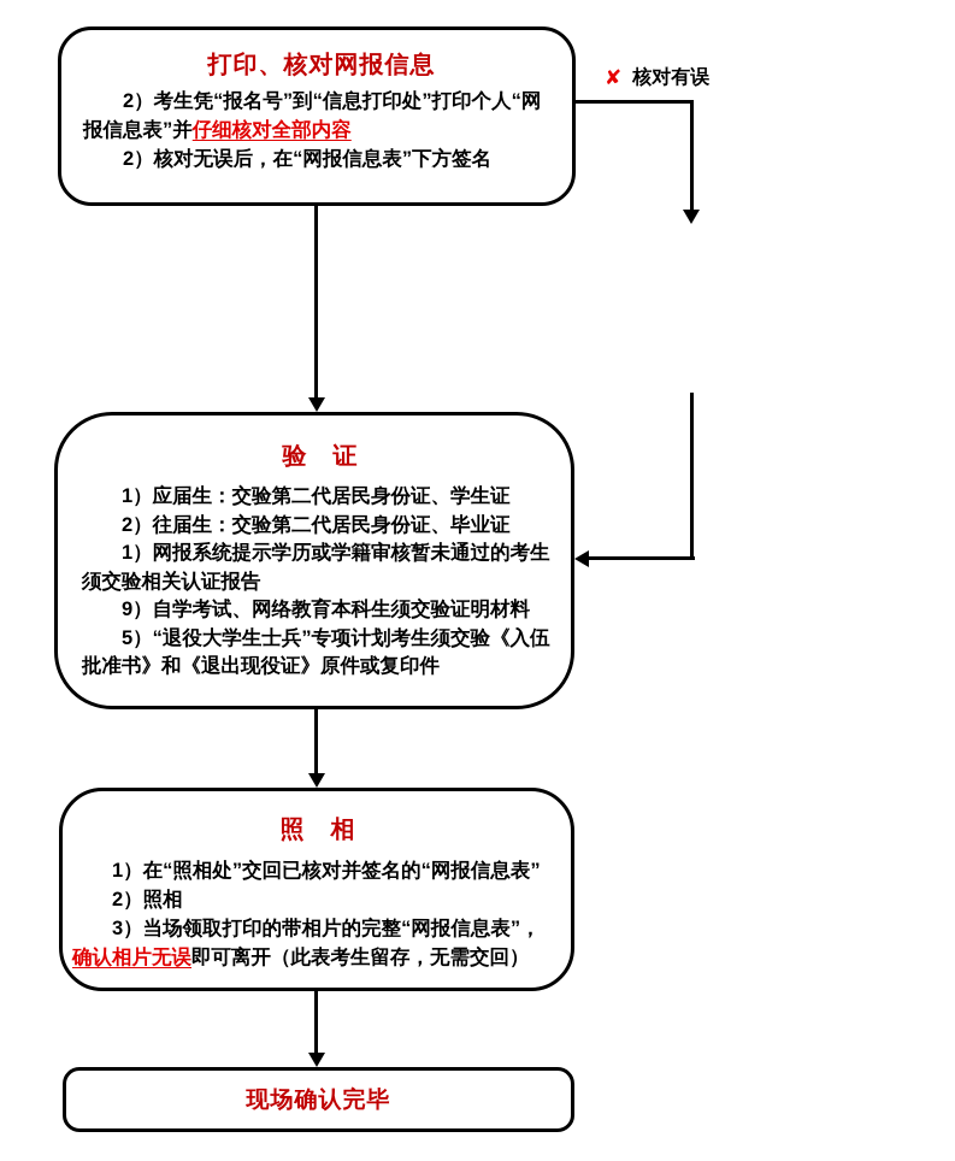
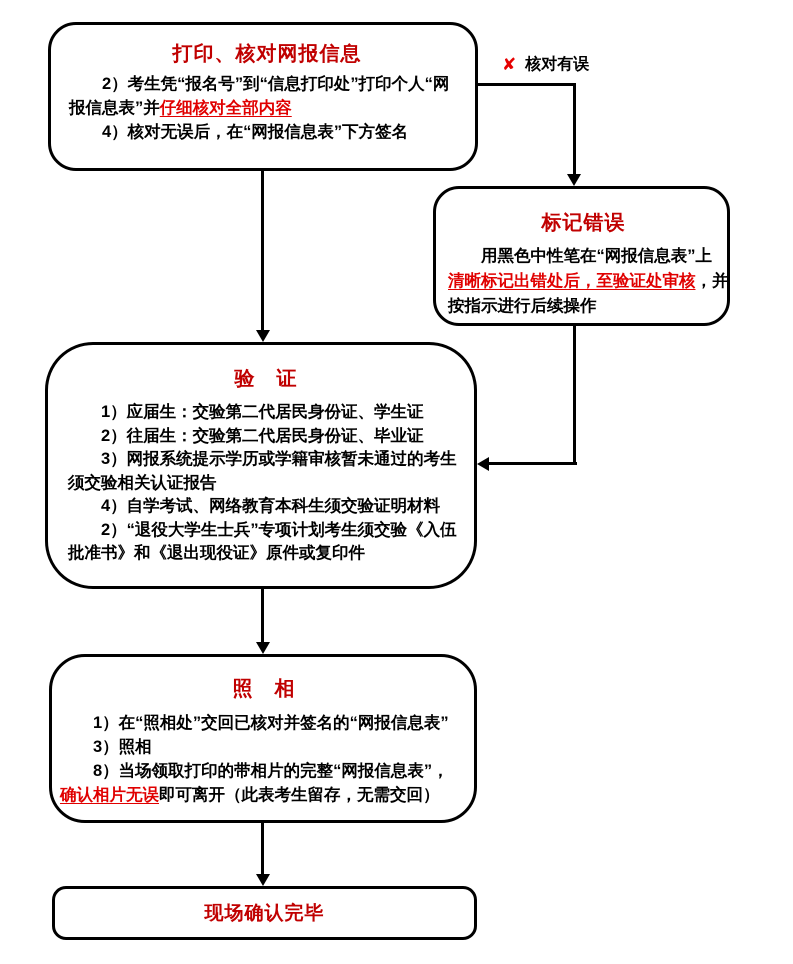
  打印、核对网报信息
  2）考生凭“报名号”到“信息打印处”打印个人“网
  报信息表”并仔细核对全部内容
- 2）核对无误后，在“网报信息表”下方签名
+ 4）核对无误后，在“网报信息表”下方签名
  ✘
  核对有误
+ 标记错误
+ 用黑色中性笔在“网报信息表”上
+ 清晰标记出错处后，至验证处审核，并
+ 按指示进行后续操作
  验 证
  1）应届生：交验第二代居民身份证、学生证
  2）往届生：交验第二代居民身份证、毕业证
- 1）网报系统提示学历或学籍审核暂未通过的考生
+ 3）网报系统提示学历或学籍审核暂未通过的考生
  须交验相关认证报告
- 9）自学考试、网络教育本科生须交验证明材料
+ 4）自学考试、网络教育本科生须交验证明材料
- 5）“退役大学生士兵”专项计划考生须交验《入伍
+ 2）“退役大学生士兵”专项计划考生须交验《入伍
  批准书》和《退出现役证》原件或复印件
  照 相
  1）在“照相处”交回已核对并签名的“网报信息表”
- 2）照相
+ 3）照相
- 3）当场领取打印的带相片的完整“网报信息表”，
+ 8）当场领取打印的带相片的完整“网报信息表”，
  确认相片无误即可离开（此表考生留存，无需交回）
  现场确认完毕
